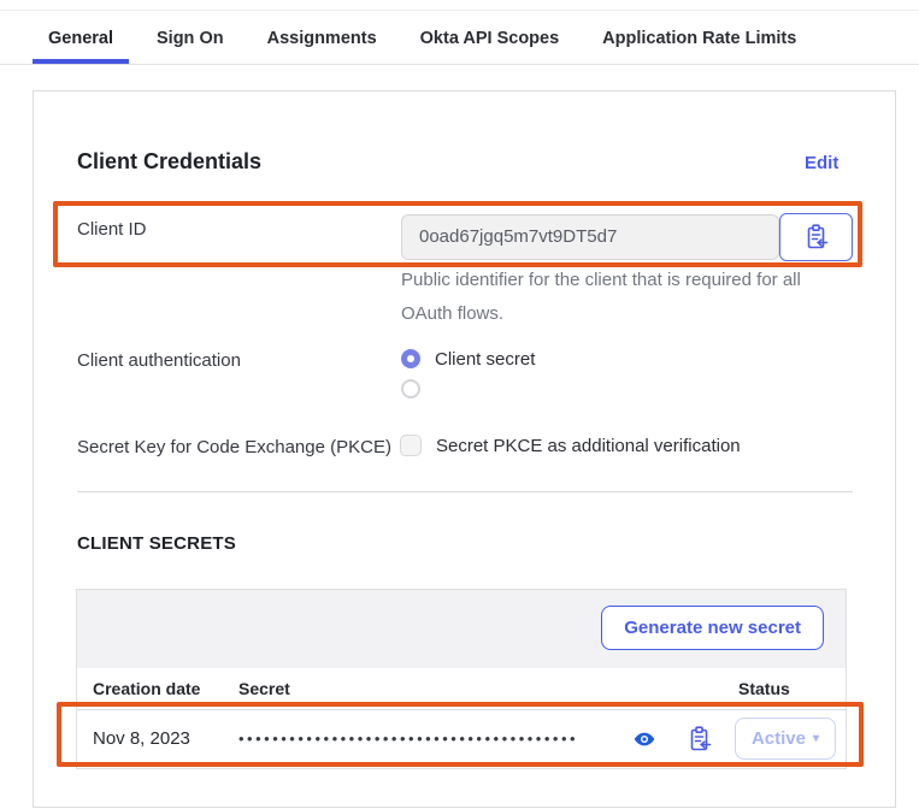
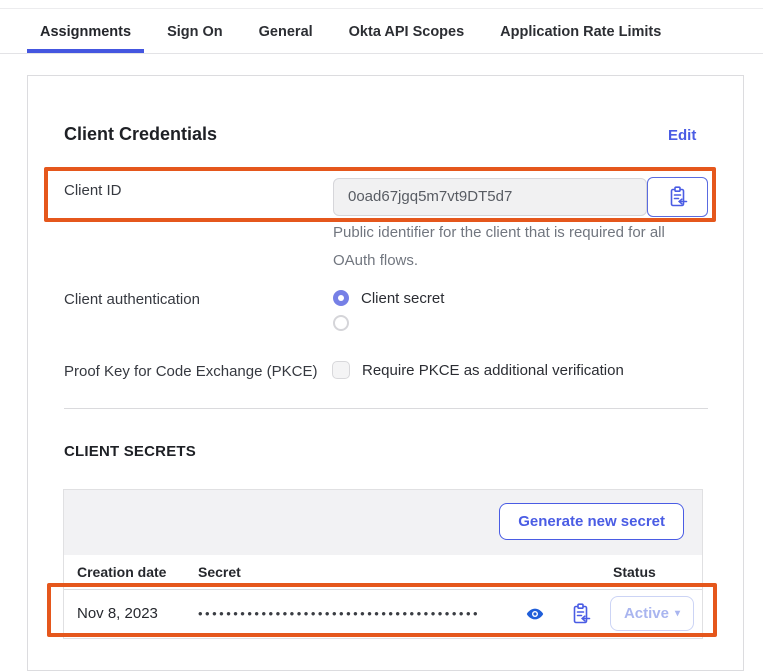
- General
+ Assignments
  Sign On
- Assignments
+ General
  Okta API Scopes
  Application Rate Limits
  Client Credentials
  Edit
  Client ID
  0oad67jgq5m7vt9DT5d7
  Public identifier for the client that is required for all OAuth flows.
  Client authentication
  Client secret
- Secret Key for Code Exchange (PKCE)
+ Proof Key for Code Exchange (PKCE)
- Secret PKCE as additional verification
+ Require PKCE as additional verification
  CLIENT SECRETS
  Generate new secret
  Creation date
  Secret
  Status
  Nov 8, 2023
  ••••••••••••••••••••••••••••••••••••••••
  Active
  ▾
